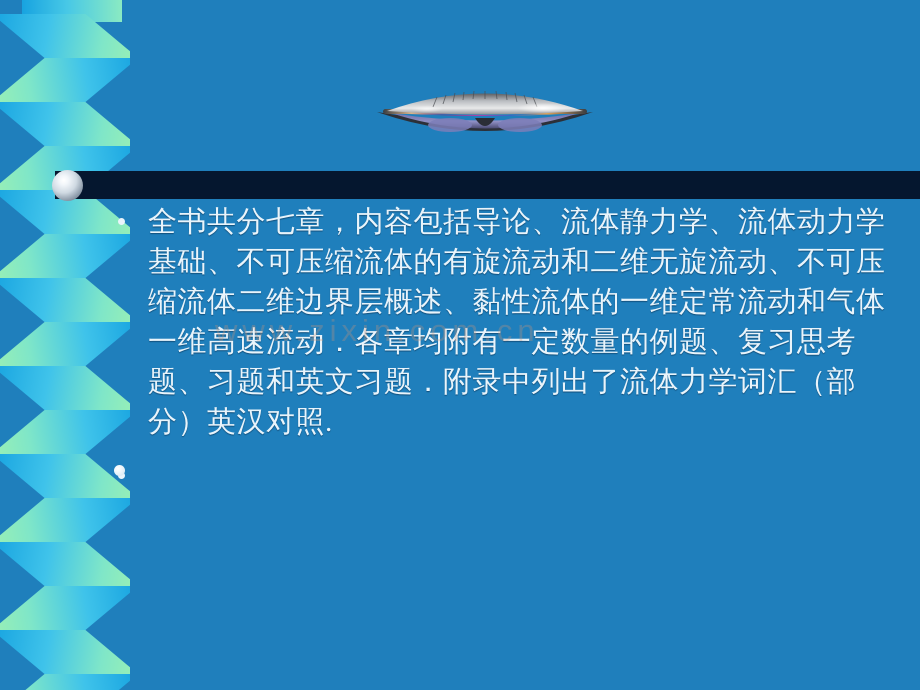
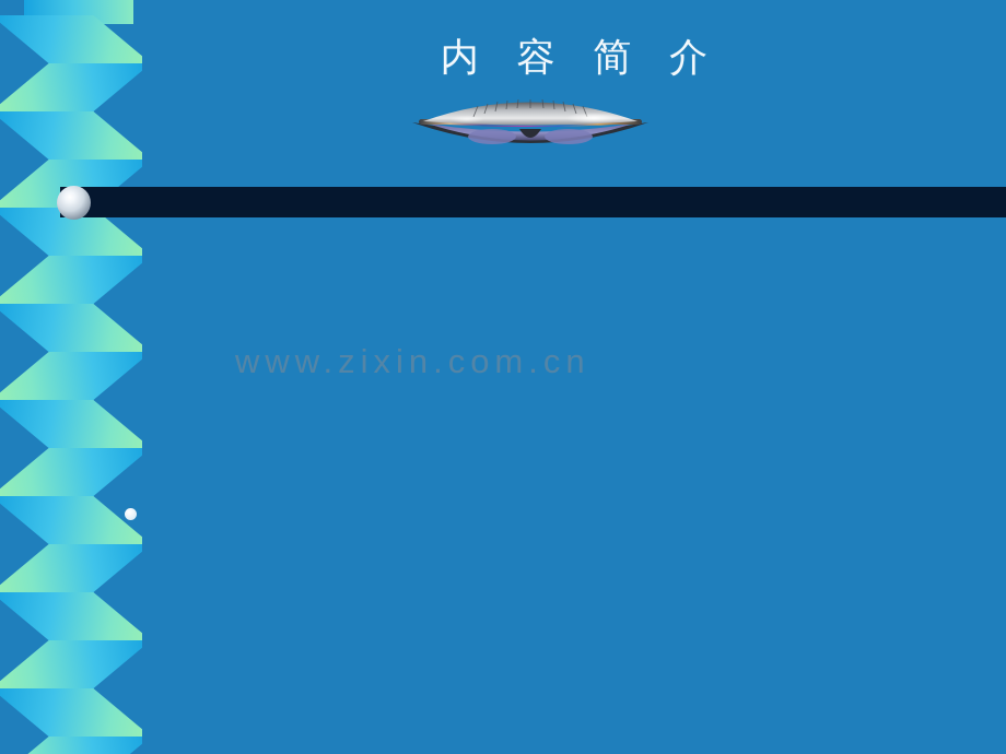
+ 内 容 简 介
  www.zixin.com.cn
- 全书共分七章，内容包括导论、流体静力学、流体动力学基础、不可压缩流体的有旋流动和二维无旋流动、不可压缩流体二维边界层概述、黏性流体的一维定常流动和气体一维高速流动．各章均附有一定数量的例题、复习思考题、习题和英文习题．附录中列出了流体力学词汇（部分）英汉对照.
